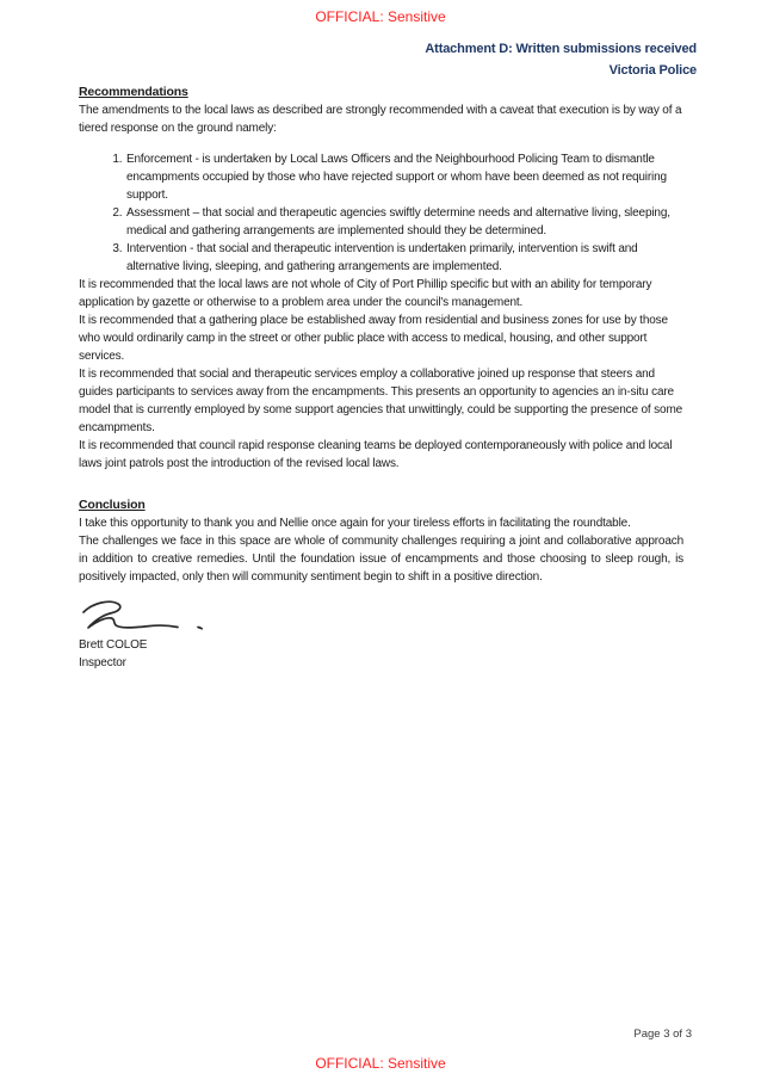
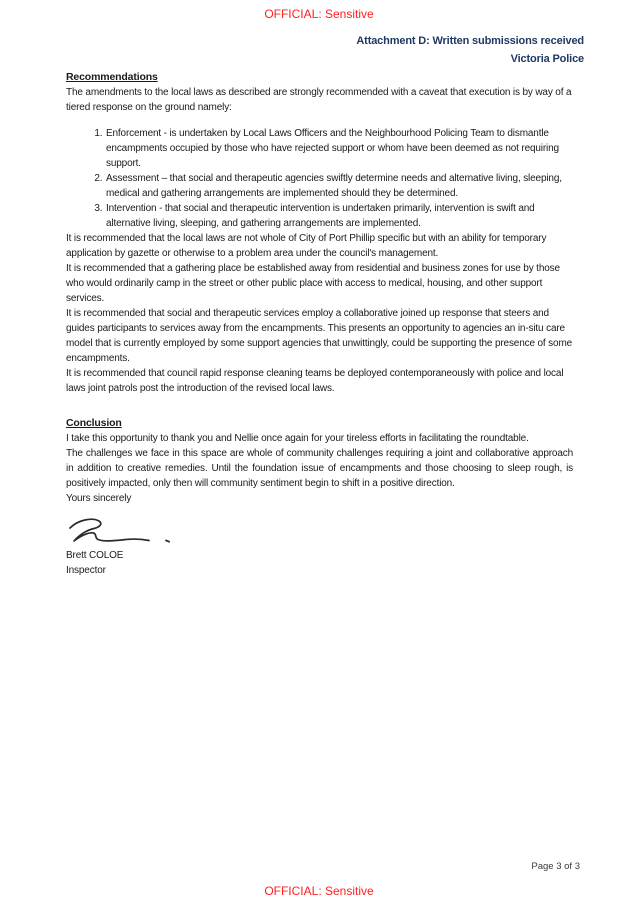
  OFFICIAL: Sensitive
  Attachment D: Written submissions received
  Victoria Police
  Recommendations
  The amendments to the local laws as described are strongly recommended with a caveat that execution is by way of a tiered response on the ground namely:
  Enforcement - is undertaken by Local Laws Officers and the Neighbourhood Policing Team to dismantle encampments occupied by those who have rejected support or whom have been deemed as not requiring support.
  Assessment – that social and therapeutic agencies swiftly determine needs and alternative living, sleeping, medical and gathering arrangements are implemented should they be determined.
  Intervention - that social and therapeutic intervention is undertaken primarily, intervention is swift and alternative living, sleeping, and gathering arrangements are implemented.
  It is recommended that the local laws are not whole of City of Port Phillip specific but with an ability for temporary application by gazette or otherwise to a problem area under the council's management.
  It is recommended that a gathering place be established away from residential and business zones for use by those who would ordinarily camp in the street or other public place with access to medical, housing, and other support services.
  It is recommended that social and therapeutic services employ a collaborative joined up response that steers and guides participants to services away from the encampments. This presents an opportunity to agencies an in-situ care model that is currently employed by some support agencies that unwittingly, could be supporting the presence of some encampments.
  It is recommended that council rapid response cleaning teams be deployed contemporaneously with police and local laws joint patrols post the introduction of the revised local laws.
  Conclusion
  I take this opportunity to thank you and Nellie once again for your tireless efforts in facilitating the roundtable.
  The challenges we face in this space are whole of community challenges requiring a joint and collaborative approach in addition to creative remedies. Until the foundation issue of encampments and those choosing to sleep rough, is positively impacted, only then will community sentiment begin to shift in a positive direction.
+ Yours sincerely
  Brett COLOE
  Inspector
  Page 3 of 3
  OFFICIAL: Sensitive
